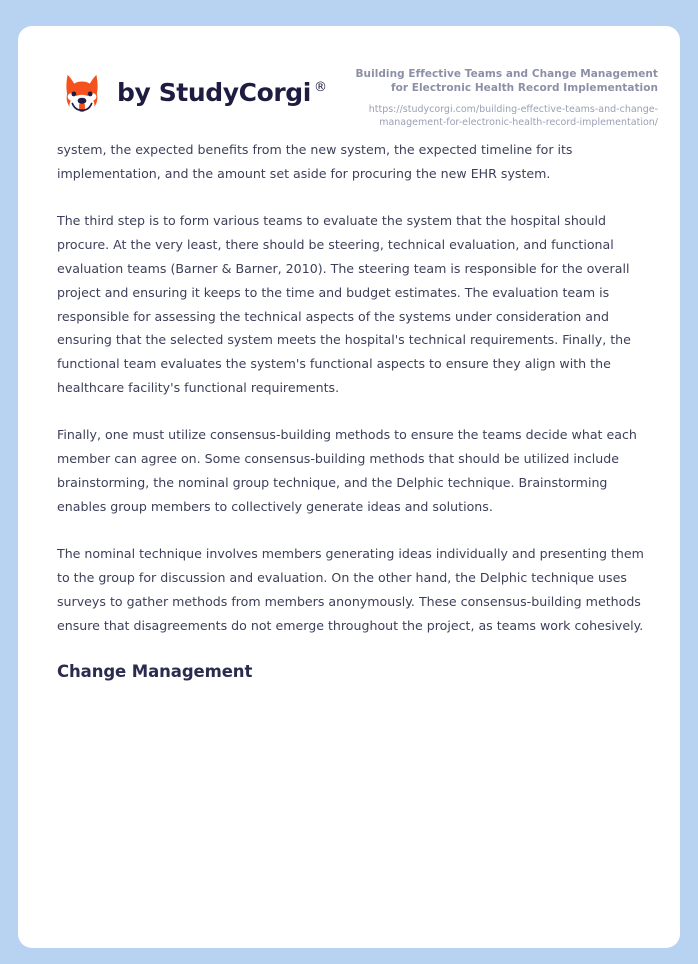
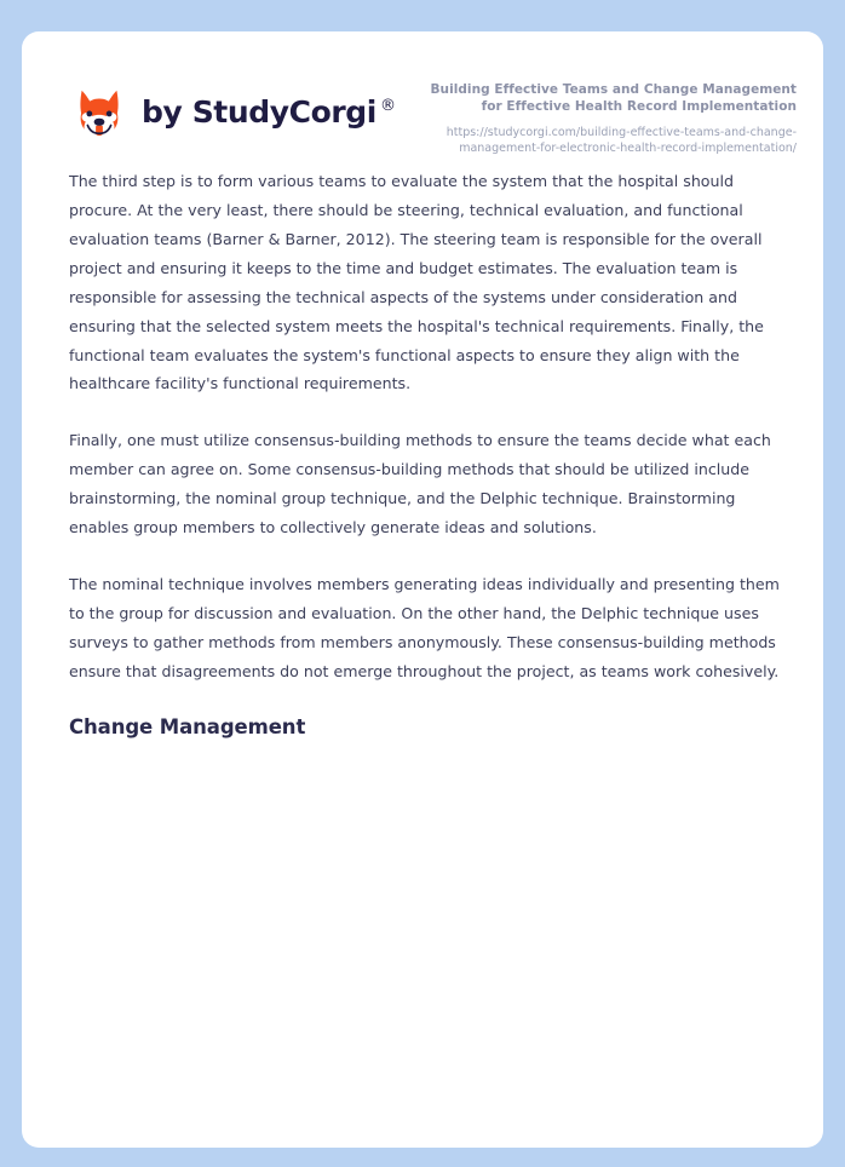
  by StudyCorgi
  ®
- Building Effective Teams and Change Management for Electronic Health Record Implementation
+ Building Effective Teams and Change Management for Effective Health Record Implementation
  https://studycorgi.com/building-effective-teams-and-change-management-for-electronic-health-record-implementation/
- system, the expected benefits from the new system, the expected timeline for its implementation, and the amount set aside for procuring the new EHR system.
- The third step is to form various teams to evaluate the system that the hospital should procure. At the very least, there should be steering, technical evaluation, and functional evaluation teams (Barner & Barner, 2010). The steering team is responsible for the overall project and ensuring it keeps to the time and budget estimates. The evaluation team is responsible for assessing the technical aspects of the systems under consideration and ensuring that the selected system meets the hospital's technical requirements. Finally, the functional team evaluates the system's functional aspects to ensure they align with the healthcare facility's functional requirements.
+ The third step is to form various teams to evaluate the system that the hospital should procure. At the very least, there should be steering, technical evaluation, and functional evaluation teams (Barner & Barner, 2012). The steering team is responsible for the overall project and ensuring it keeps to the time and budget estimates. The evaluation team is responsible for assessing the technical aspects of the systems under consideration and ensuring that the selected system meets the hospital's technical requirements. Finally, the functional team evaluates the system's functional aspects to ensure they align with the healthcare facility's functional requirements.
  Finally, one must utilize consensus-building methods to ensure the teams decide what each member can agree on. Some consensus-building methods that should be utilized include brainstorming, the nominal group technique, and the Delphic technique. Brainstorming enables group members to collectively generate ideas and solutions.
  The nominal technique involves members generating ideas individually and presenting them to the group for discussion and evaluation. On the other hand, the Delphic technique uses surveys to gather methods from members anonymously. These consensus-building methods ensure that disagreements do not emerge throughout the project, as teams work cohesively.
  Change Management
